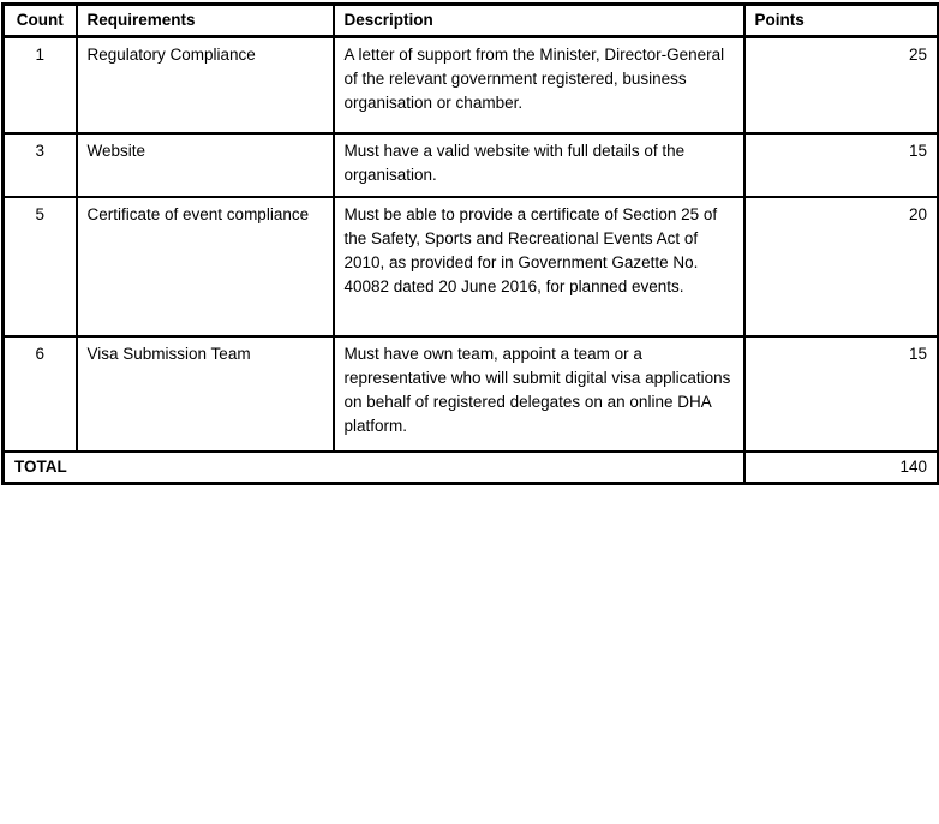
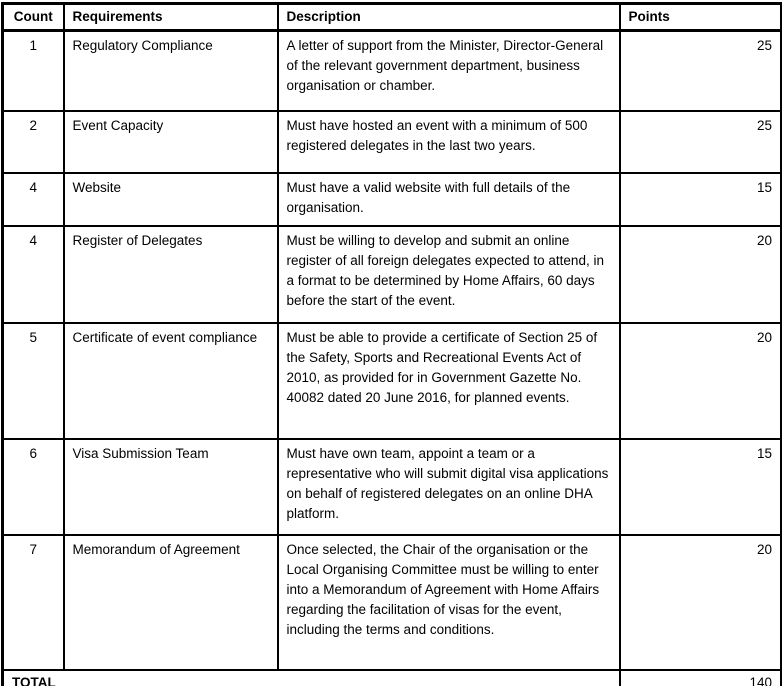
  Count	Requirements	Description	Points
- 1	Regulatory Compliance	A letter of support from the Minister, Director-General of the relevant government registered, business organisation or chamber.	25
+ 1	Regulatory Compliance	A letter of support from the Minister, Director-General of the relevant government department, business organisation or chamber.	25
+ 2	Event Capacity	Must have hosted an event with a minimum of 500 registered delegates in the last two years.	25
- 3	Website	Must have a valid website with full details of the organisation.	15
+ 4	Website	Must have a valid website with full details of the organisation.	15
+ 4	Register of Delegates	Must be willing to develop and submit an online register of all foreign delegates expected to attend, in a format to be determined by Home Affairs, 60 days before the start of the event.	20
  5	Certificate of event compliance	Must be able to provide a certificate of Section 25 of the Safety, Sports and Recreational Events Act of 2010, as provided for in Government Gazette No. 40082 dated 20 June 2016, for planned events.	20
  6	Visa Submission Team	Must have own team, appoint a team or a representative who will submit digital visa applications on behalf of registered delegates on an online DHA platform.	15
+ 7	Memorandum of Agreement	Once selected, the Chair of the organisation or the Local Organising Committee must be willing to enter into a Memorandum of Agreement with Home Affairs regarding the facilitation of visas for the event, including the terms and conditions.	20
  TOTAL	140
